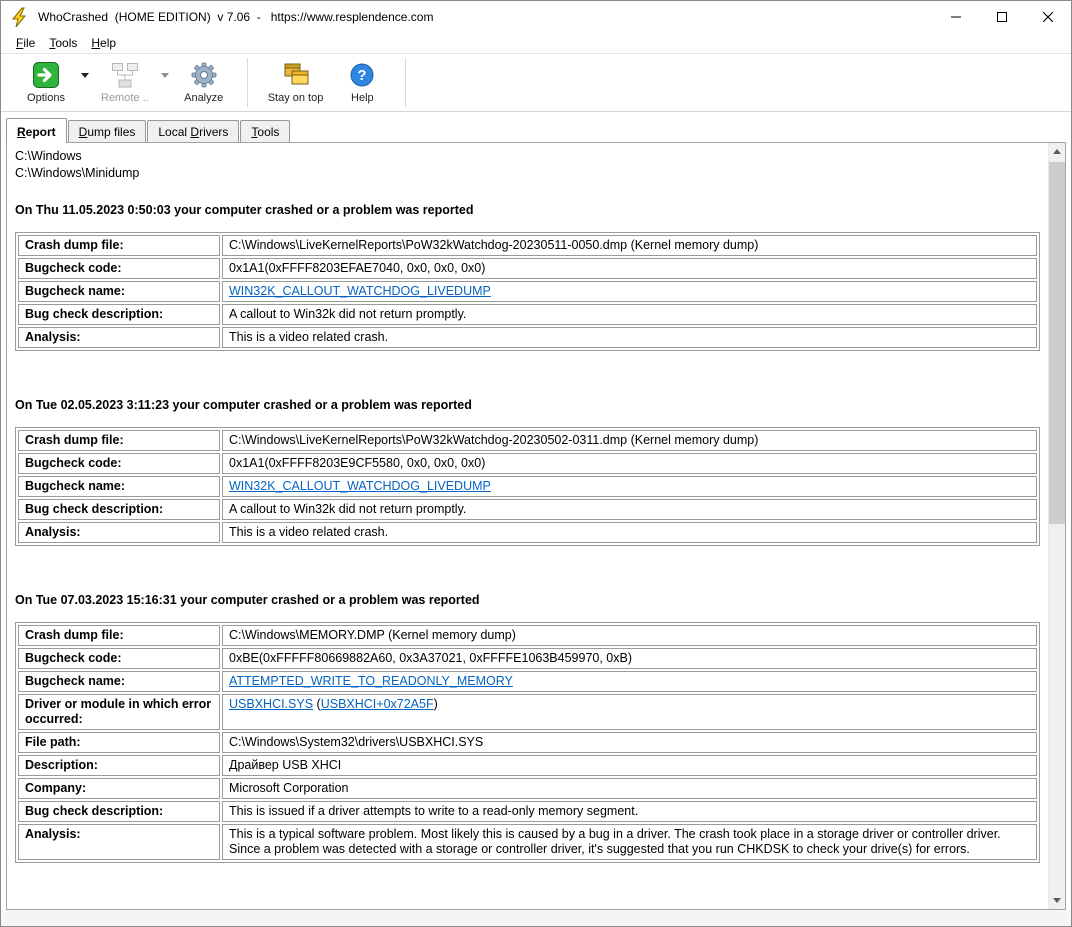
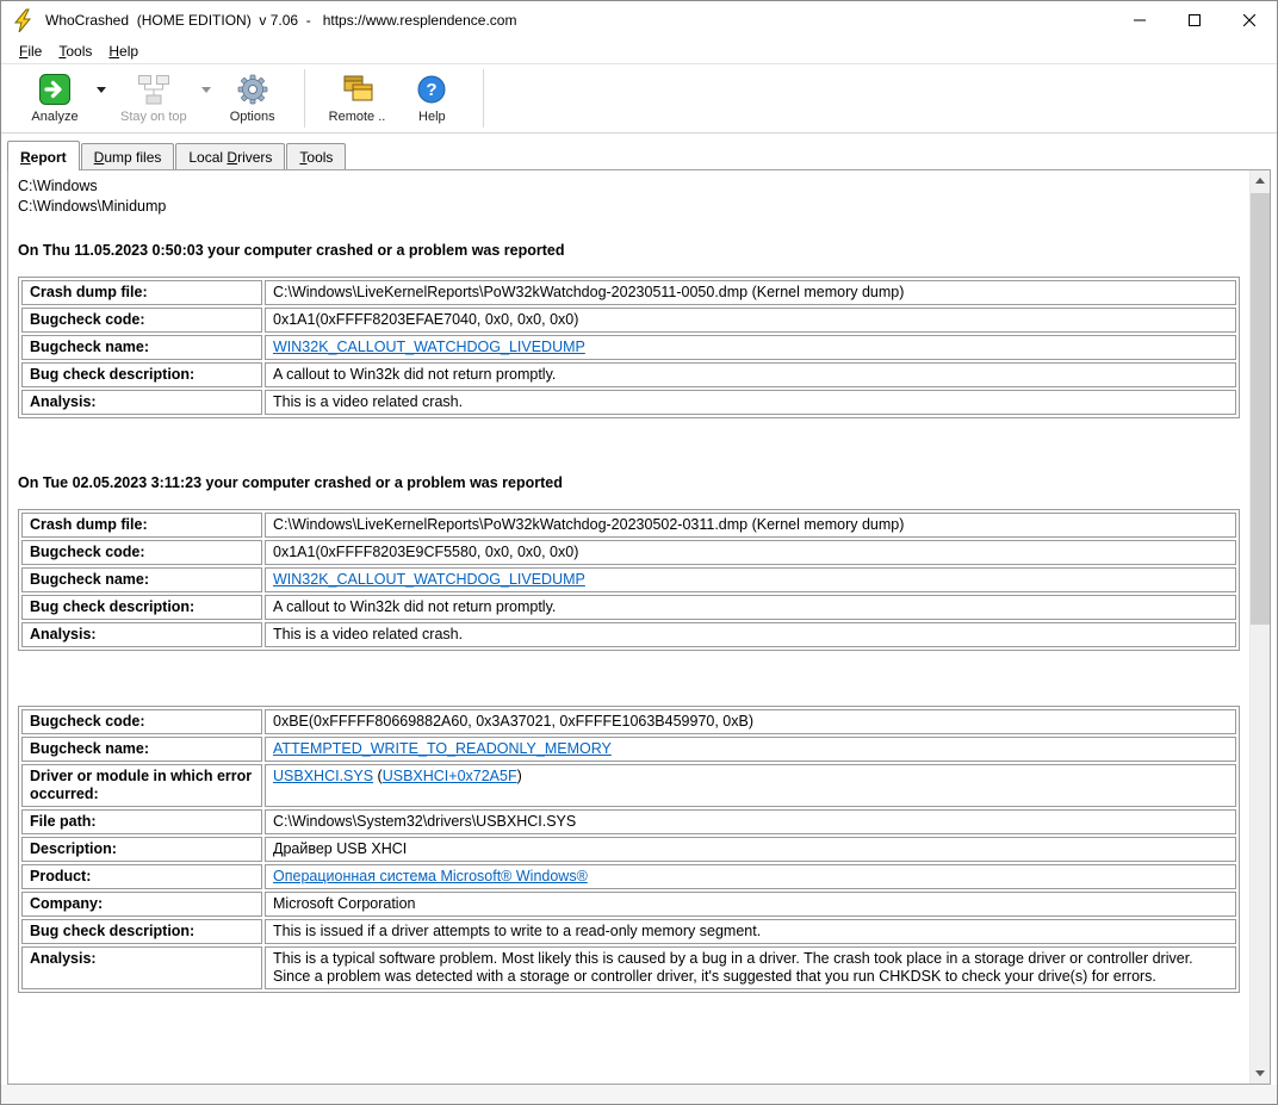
  WhoCrashed (HOME EDITION) v 7.06 - https://www.resplendence.com
  File
  Tools
  Help
- Options
+ Analyze
- Remote ..
+ Stay on top
- Analyze
+ Options
- Stay on top
+ Remote ..
  ?
  Help
  Report
  Dump files
  Local Drivers
  Tools
  C:\Windows
  C:\Windows\Minidump
  On Thu 11.05.2023 0:50:03 your computer crashed or a problem was reported
  Crash dump file:	C:\Windows\LiveKernelReports\PoW32kWatchdog-20230511-0050.dmp (Kernel memory dump)
  Bugcheck code:	0x1A1(0xFFFF8203EFAE7040, 0x0, 0x0, 0x0)
  Bugcheck name:	WIN32K_CALLOUT_WATCHDOG_LIVEDUMP
  Bug check description:	A callout to Win32k did not return promptly.
  Analysis:	This is a video related crash.
  On Tue 02.05.2023 3:11:23 your computer crashed or a problem was reported
  Crash dump file:	C:\Windows\LiveKernelReports\PoW32kWatchdog-20230502-0311.dmp (Kernel memory dump)
  Bugcheck code:	0x1A1(0xFFFF8203E9CF5580, 0x0, 0x0, 0x0)
  Bugcheck name:	WIN32K_CALLOUT_WATCHDOG_LIVEDUMP
  Bug check description:	A callout to Win32k did not return promptly.
  Analysis:	This is a video related crash.
- On Tue 07.03.2023 15:16:31 your computer crashed or a problem was reported
- Crash dump file:	C:\Windows\MEMORY.DMP (Kernel memory dump)
  Bugcheck code:	0xBE(0xFFFFF80669882A60, 0x3A37021, 0xFFFFE1063B459970, 0xB)
  Bugcheck name:	ATTEMPTED_WRITE_TO_READONLY_MEMORY
  Driver or module in which error occurred:	USBXHCI.SYS (USBXHCI+0x72A5F)
  File path:	C:\Windows\System32\drivers\USBXHCI.SYS
  Description:	Драйвер USB XHCI
+ Product:	Операционная система Microsoft® Windows®
  Company:	Microsoft Corporation
  Bug check description:	This is issued if a driver attempts to write to a read-only memory segment.
  Analysis:	This is a typical software problem. Most likely this is caused by a bug in a driver. The crash took place in a storage driver or controller driver. Since a problem was detected with a storage or controller driver, it's suggested that you run CHKDSK to check your drive(s) for errors.
